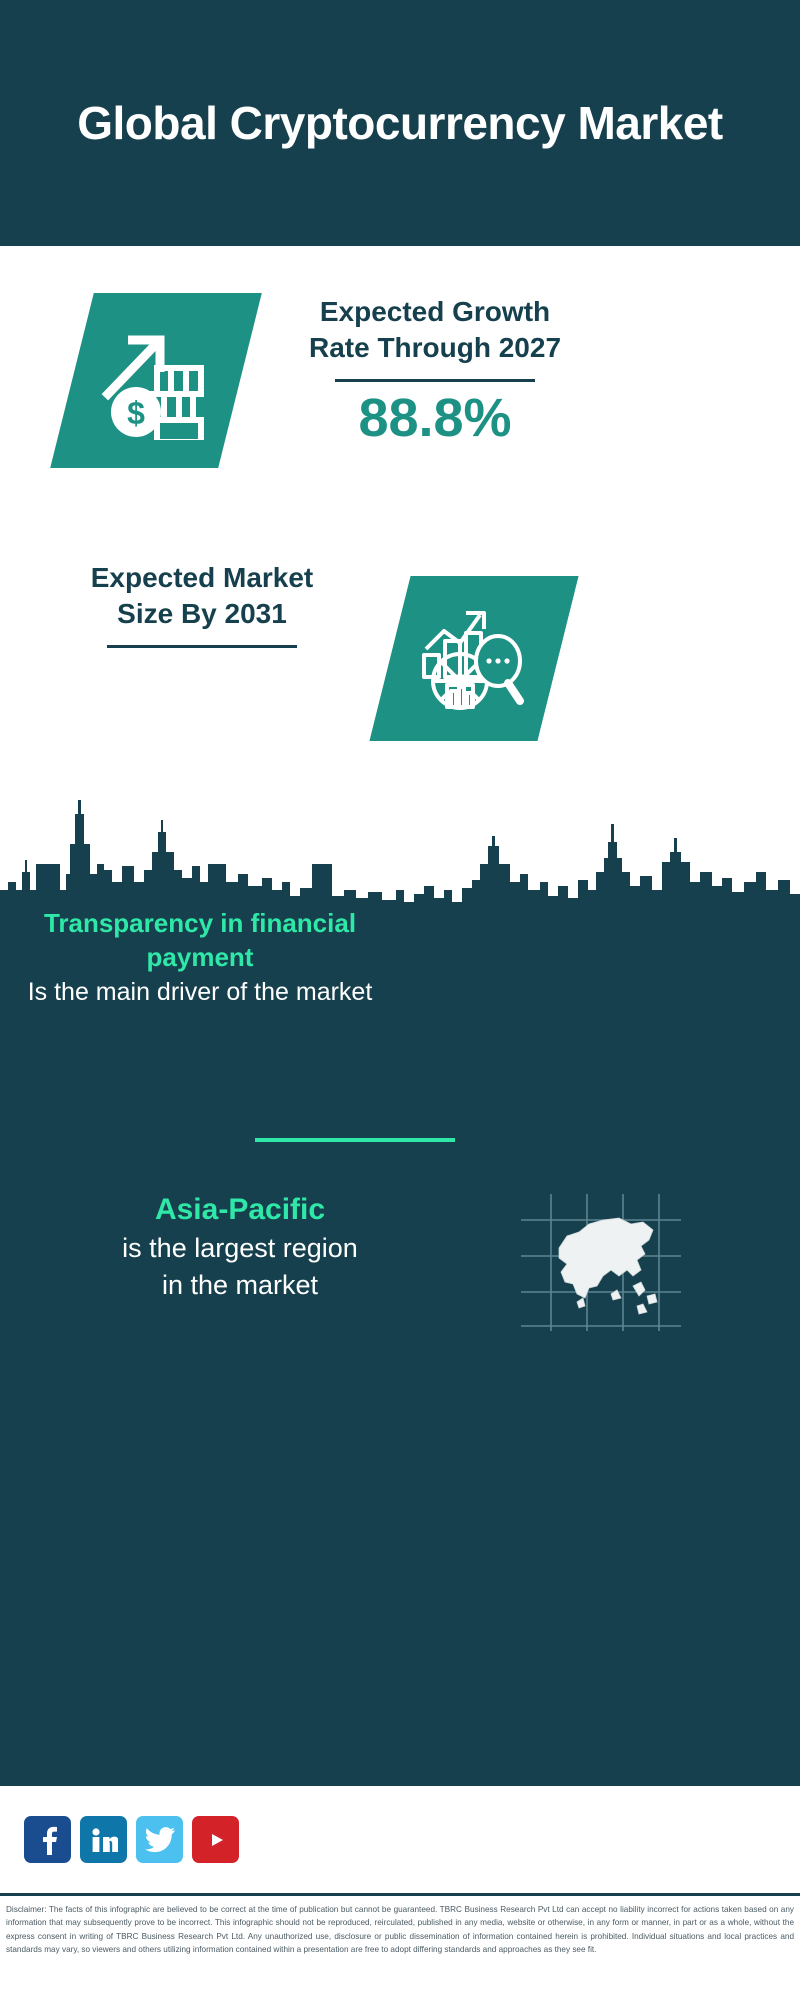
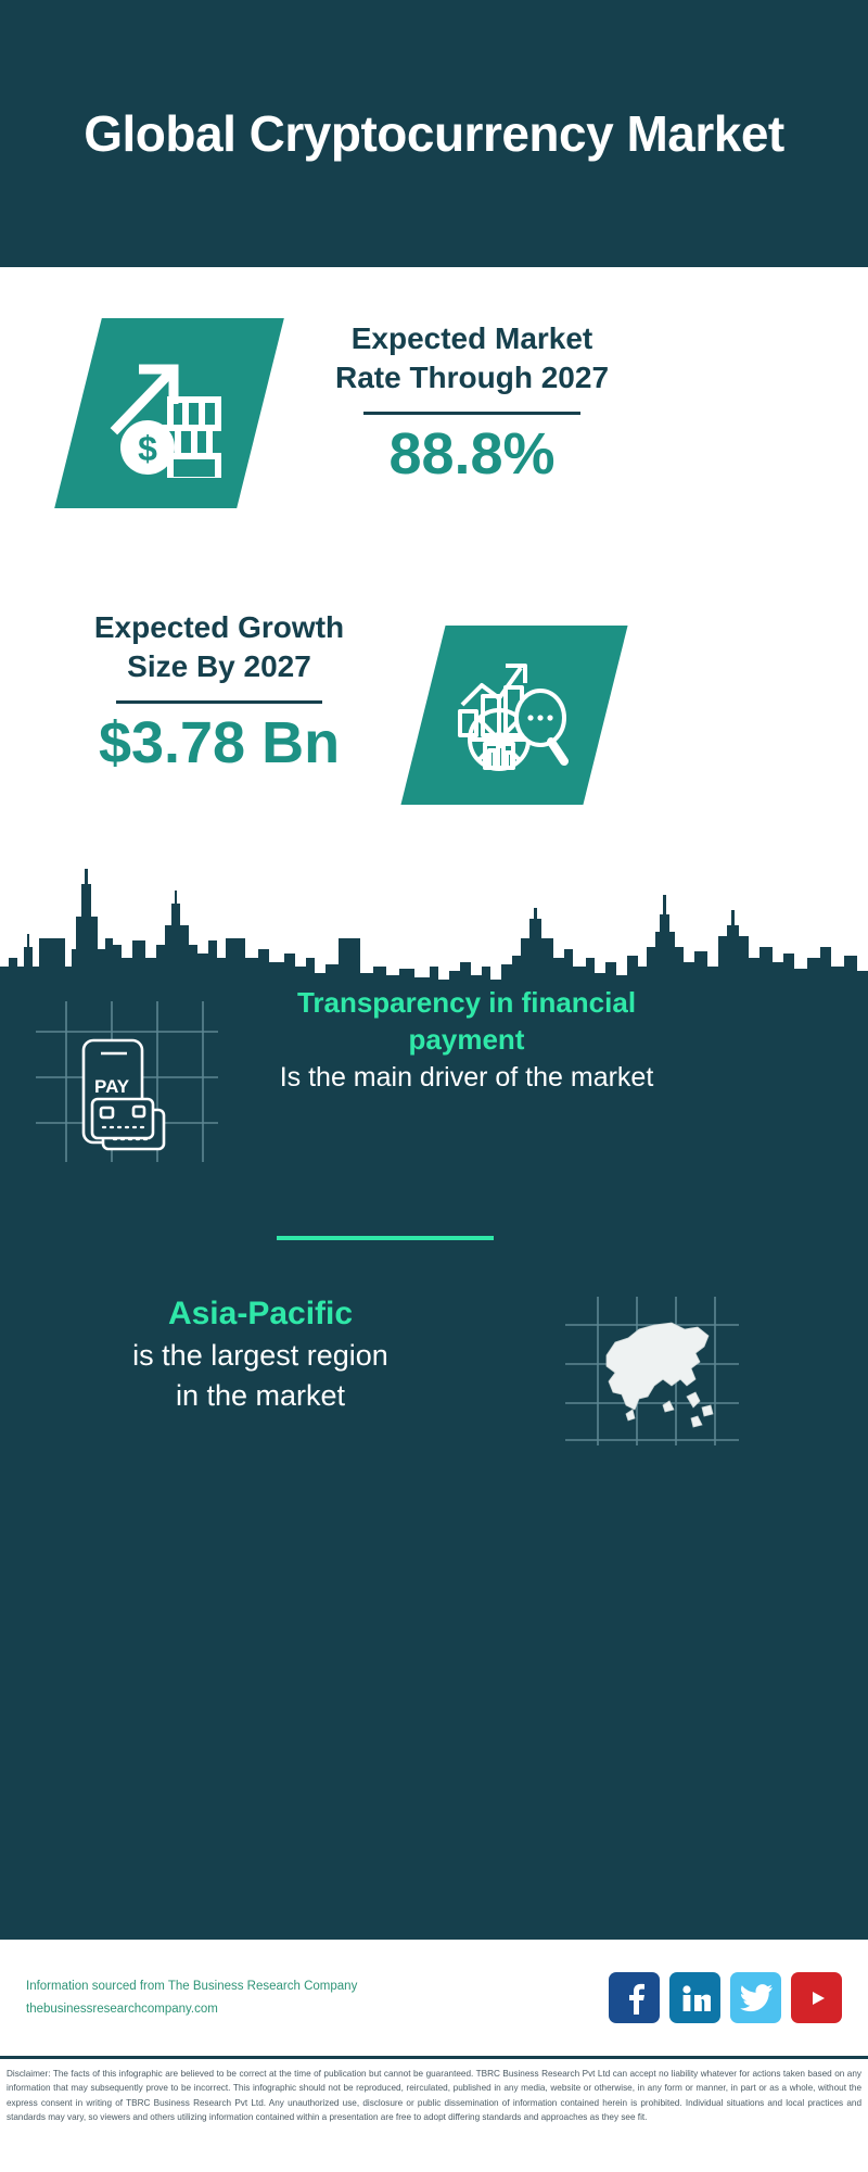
  Global Cryptocurrency Market
- Expected Growth
+ Expected Market
  Rate Through 2027
  88.8%
- Expected Market
+ Expected Growth
- Size By 2031
+ Size By 2027
+ $3.78 Bn
+ PAY
  Transparency in financial payment
  Is the main driver of the market
  Asia-Pacific
  is the largest region
  in the market
+ Information sourced from The Business Research Company
+ thebusinessresearchcompany.com
- Disclaimer: The facts of this infographic are believed to be correct at the time of publication but cannot be guaranteed. TBRC Business Research Pvt Ltd can accept no liability incorrect for actions taken based on any information that may subsequently prove to be incorrect. This infographic should not be reproduced, reirculated, published in any media, website or otherwise, in any form or manner, in part or as a whole, without the express consent in writing of TBRC Business Research Pvt Ltd. Any unauthorized use, disclosure or public dissemination of information contained herein is prohibited. Individual situations and local practices and standards may vary, so viewers and others utilizing information contained within a presentation are free to adopt differing standards and approaches as they see fit.
+ Disclaimer: The facts of this infographic are believed to be correct at the time of publication but cannot be guaranteed. TBRC Business Research Pvt Ltd can accept no liability whatever for actions taken based on any information that may subsequently prove to be incorrect. This infographic should not be reproduced, reirculated, published in any media, website or otherwise, in any form or manner, in part or as a whole, without the express consent in writing of TBRC Business Research Pvt Ltd. Any unauthorized use, disclosure or public dissemination of information contained herein is prohibited. Individual situations and local practices and standards may vary, so viewers and others utilizing information contained within a presentation are free to adopt differing standards and approaches as they see fit.
